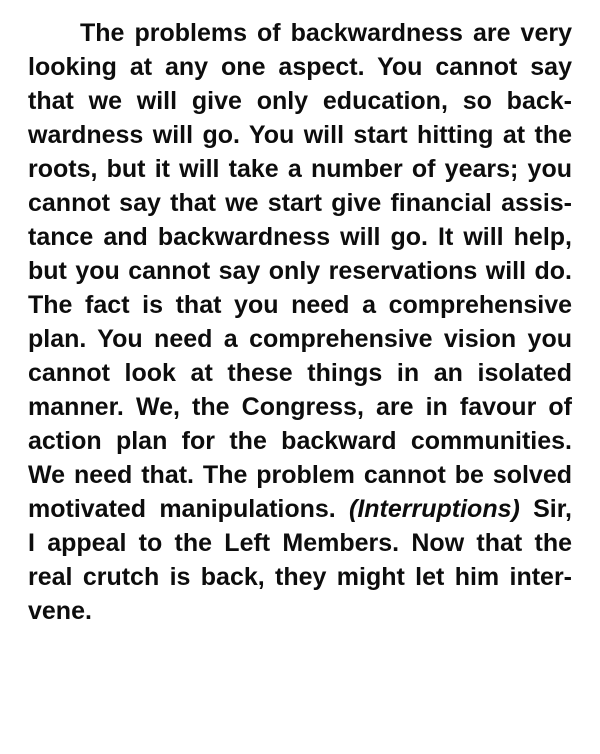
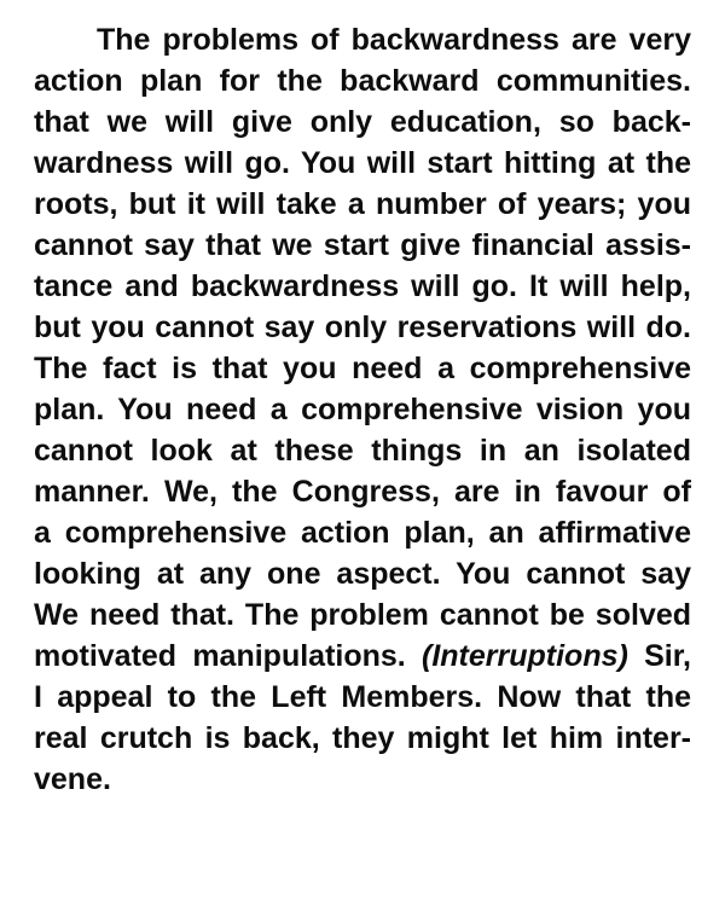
  The problems of backwardness are very
- looking at any one aspect. You cannot say
+ action plan for the backward communities.
  that we will give only education, so back-
  wardness will go. You will start hitting at the
  roots, but it will take a number of years; you
  cannot say that we start give financial assis-
  tance and backwardness will go. It will help,
  but you cannot say only reservations will do.
  The fact is that you need a comprehensive
  plan. You need a comprehensive vision you
  cannot look at these things in an isolated
  manner. We, the Congress, are in favour of
+ a comprehensive action plan, an affirmative
- action plan for the backward communities.
+ looking at any one aspect. You cannot say
  We need that. The problem cannot be solved
  motivated manipulations. (Interruptions) Sir,
  I appeal to the Left Members. Now that the
  real crutch is back, they might let him inter-
  vene.
